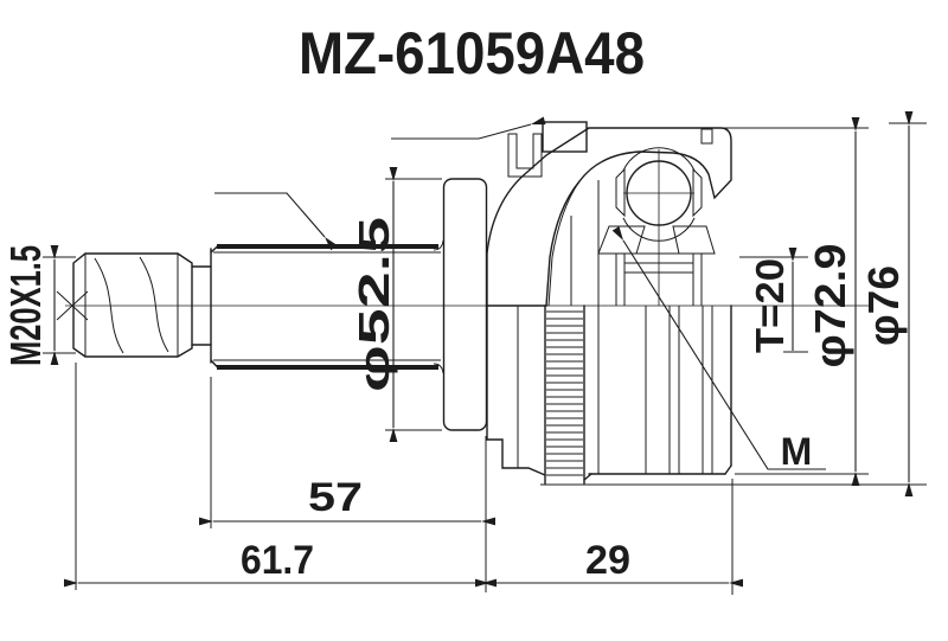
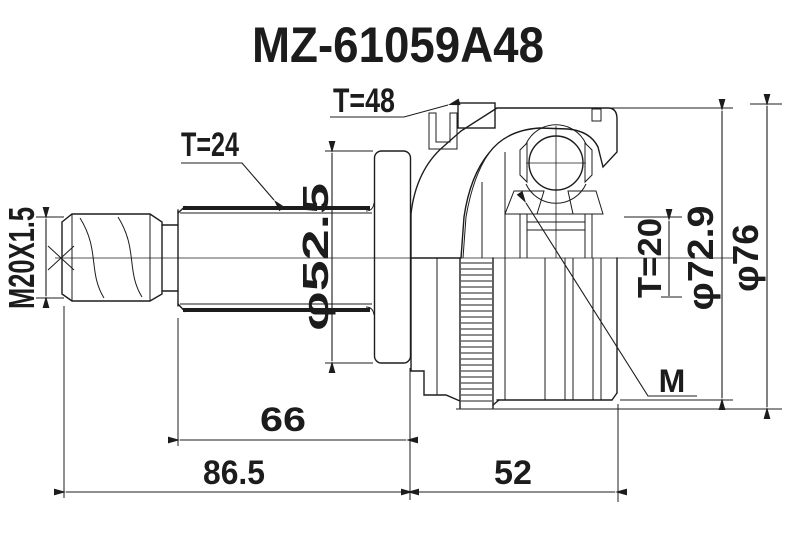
  MZ-61059A48
+ T=24
+ T=48
  M
- 57
+ 66
- 61.7
+ 86.5
- 29
+ 52
